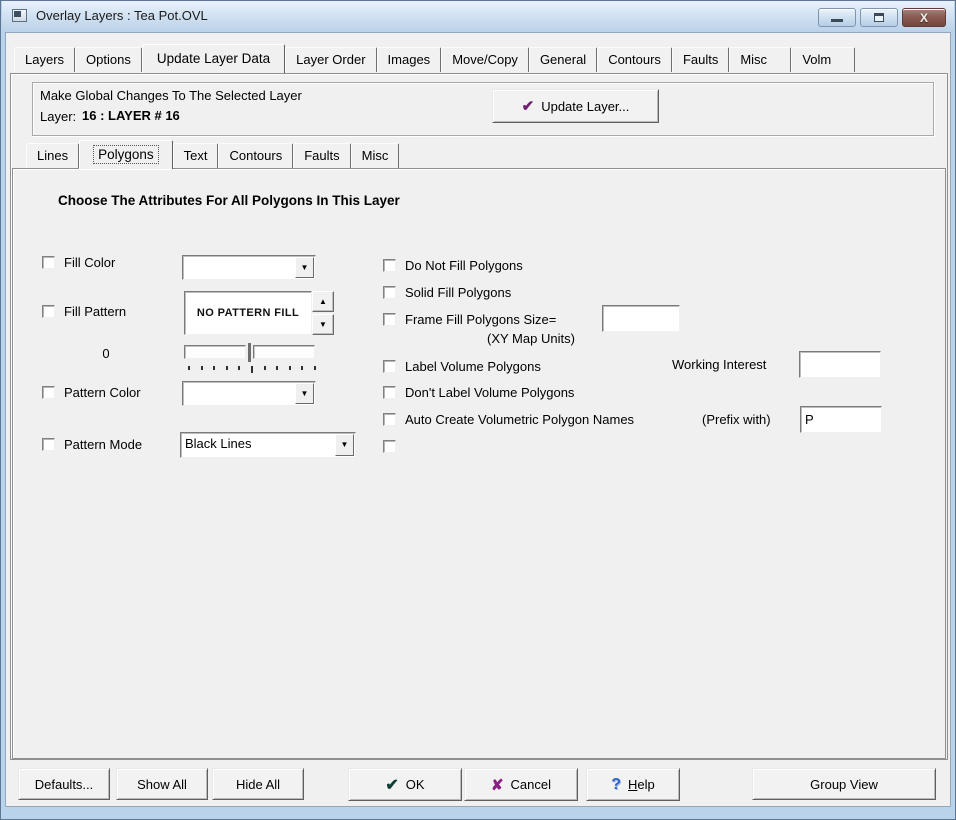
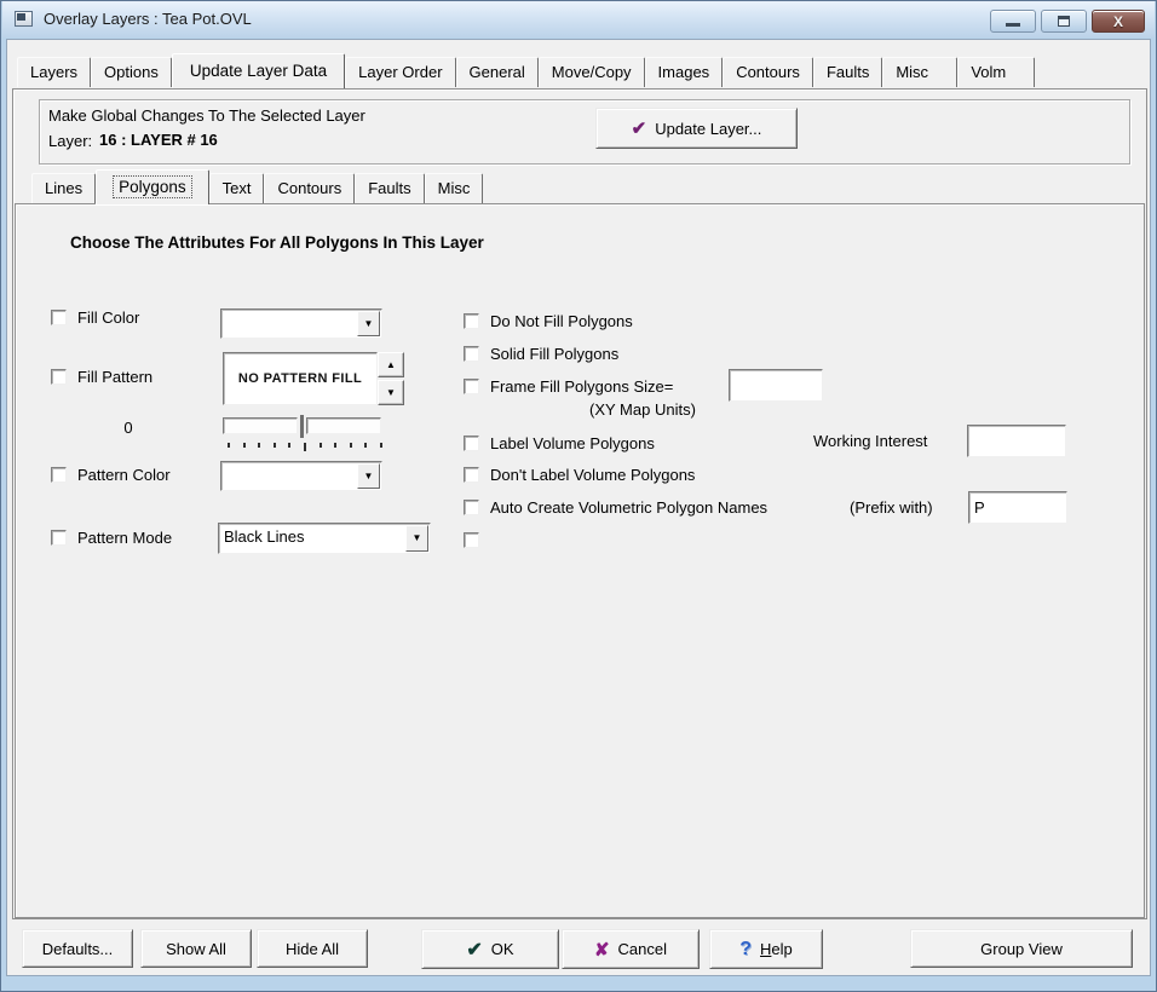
  Overlay Layers : Tea Pot.OVL
  X
  Layers
  Options
  Update Layer Data
  Layer Order
- Images
+ General
  Move/Copy
- General
+ Images
  Contours
  Faults
  Misc
  Volm
  Make Global Changes To The Selected Layer
  Layer:
  16 : LAYER # 16
  ✔
  Update Layer...
  Lines
  Polygons
  Text
  Contours
  Faults
  Misc
  Choose The Attributes For All Polygons In This Layer
  Fill Color
  ▼
  Fill Pattern
  NO PATTERN FILL
  ▲
  ▼
  0
  Pattern Color
  ▼
  Pattern Mode
  Black Lines
  ▼
  Do Not Fill Polygons
  Solid Fill Polygons
  Frame Fill Polygons Size=
  (XY Map Units)
  Label Volume Polygons
  Working Interest
  Don't Label Volume Polygons
  Auto Create Volumetric Polygon Names
  (Prefix with)
  P
  Defaults...
  Show All
  Hide All
  ✔
  OK
  ✘
  Cancel
  ?
  Help
  Group View
